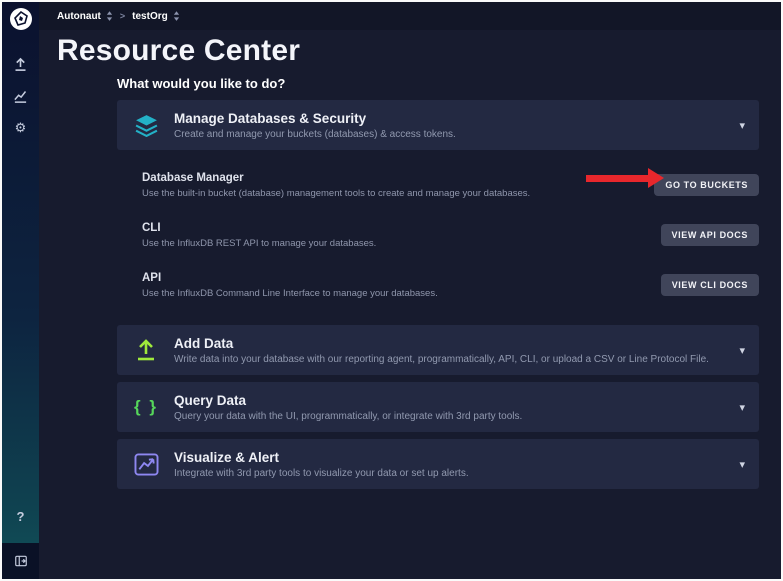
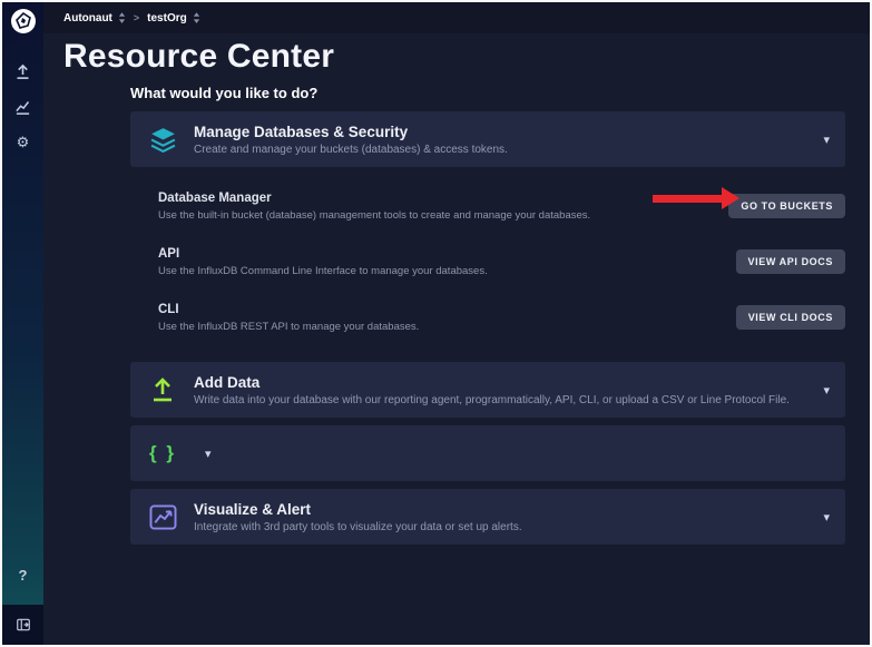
  ⚙
  ?
  Autonaut
  >
  testOrg
  Resource Center
  What would you like to do?
  Manage Databases & Security
  Create and manage your buckets (databases) & access tokens.
  ▾
  Database Manager
  Use the built-in bucket (database) management tools to create and manage your databases.
  GO TO BUCKETS
- CLI
+ API
- Use the InfluxDB REST API to manage your databases.
+ Use the InfluxDB Command Line Interface to manage your databases.
  VIEW API DOCS
- API
+ CLI
- Use the InfluxDB Command Line Interface to manage your databases.
+ Use the InfluxDB REST API to manage your databases.
  VIEW CLI DOCS
  Add Data
  Write data into your database with our reporting agent, programmatically, API, CLI, or upload a CSV or Line Protocol File.
  ▾
  { }
- Query Data
- Query your data with the UI, programmatically, or integrate with 3rd party tools.
  ▾
  Visualize & Alert
  Integrate with 3rd party tools to visualize your data or set up alerts.
  ▾
